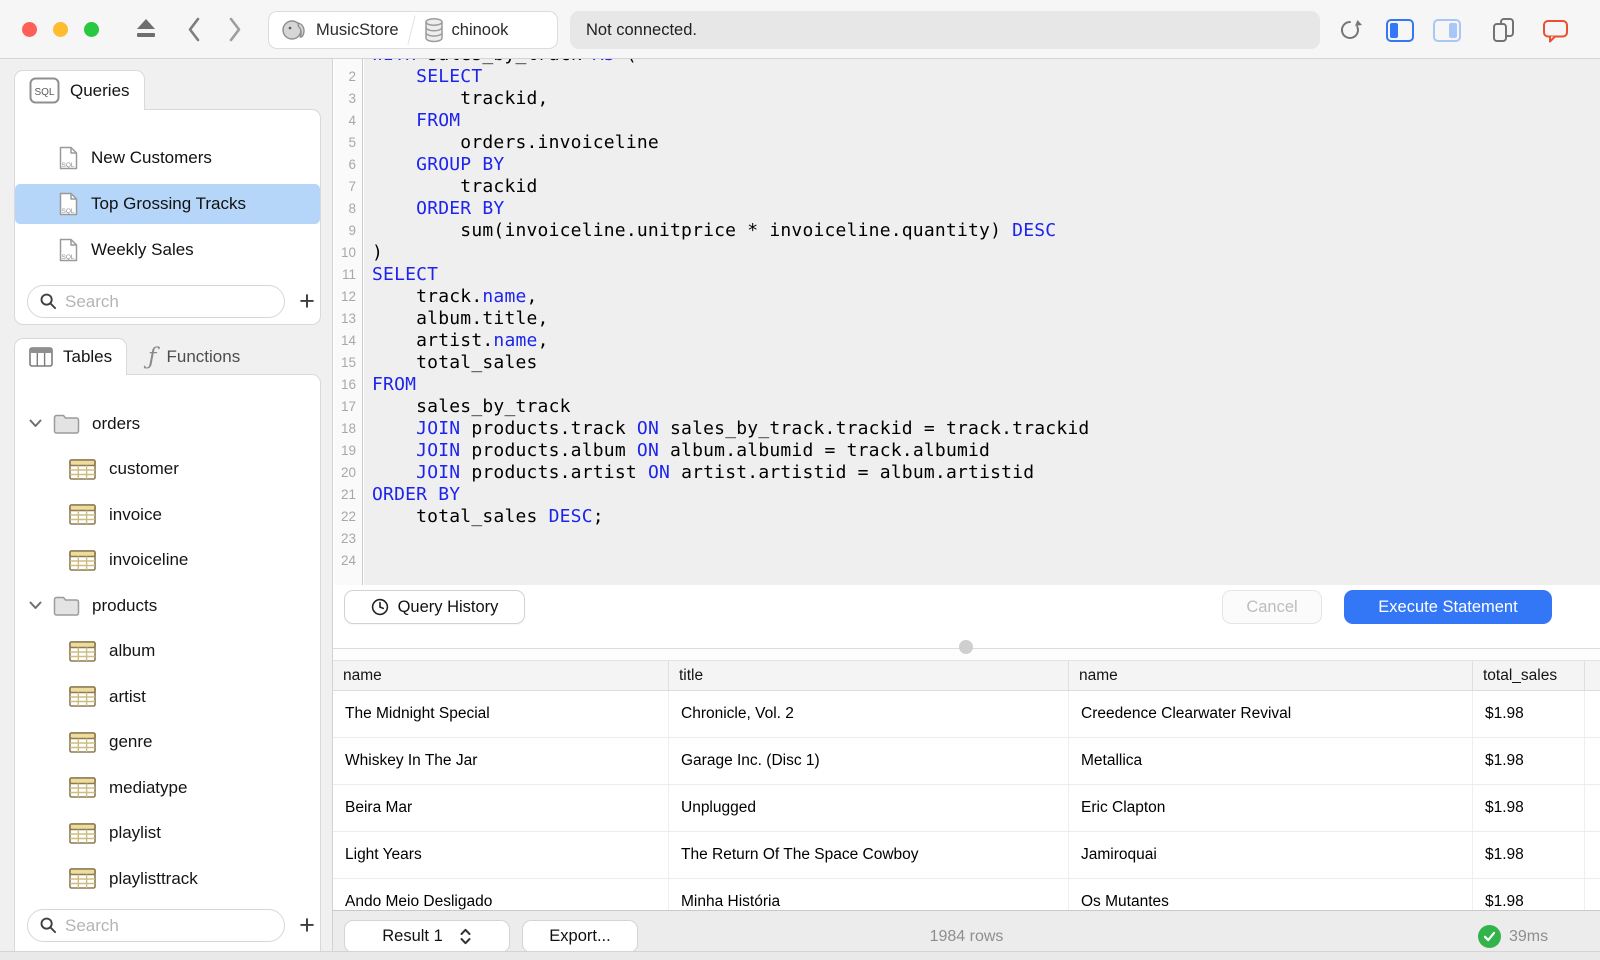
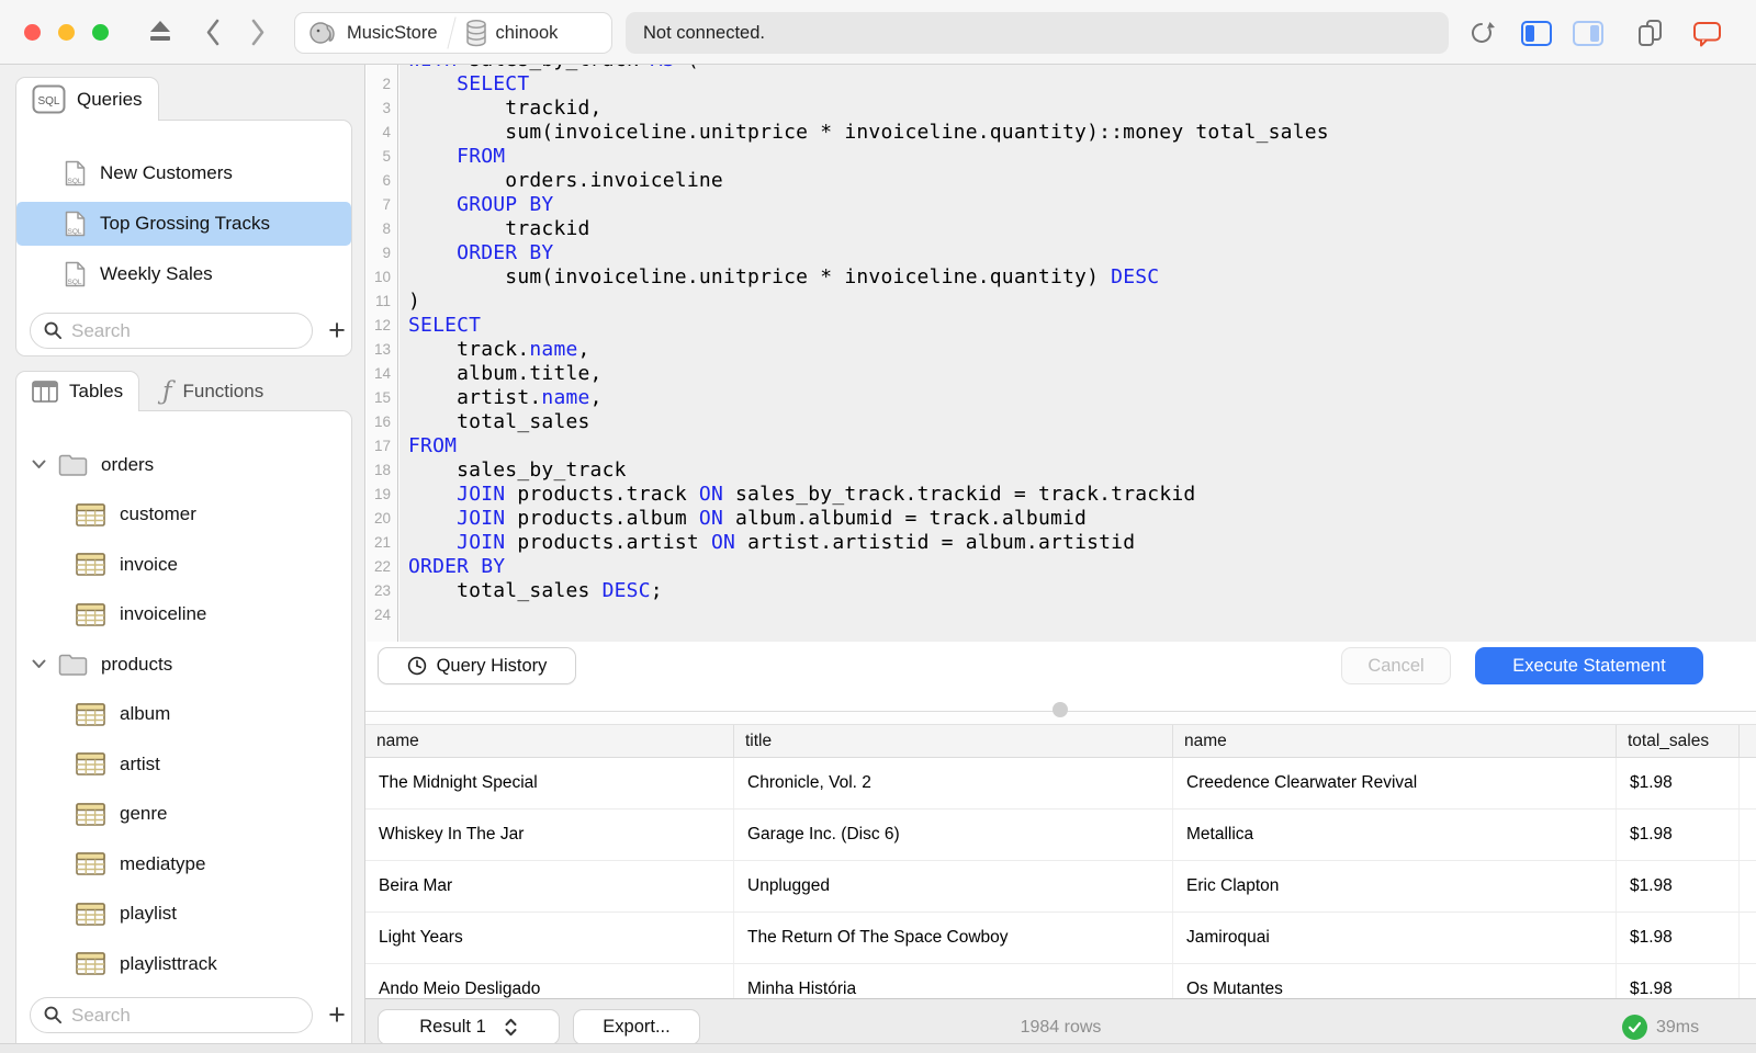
  MusicStore
  chinook
  Not connected.
  SQL
  Queries
  New Customers
  Top Grossing Tracks
  Weekly Sales
  Search
  +
  Tables
  ƒ
  Functions
  orders
  customer
  invoice
  invoiceline
  products
  album
  artist
  genre
  mediatype
  playlist
  playlisttrack
  Search
  +
  2
  3
  4
  5
  6
  7
  8
  9
  10
  11
  12
  13
  14
  15
  16
  17
  18
  19
  20
  21
  22
  23
  24
  SELECT
  trackid,
+ sum(invoiceline.unitprice * invoiceline.quantity)::money total_sales
  FROM
  orders.invoiceline
  GROUP BY
  trackid
  ORDER BY
  sum(invoiceline.unitprice * invoiceline.quantity) DESC
  )
  SELECT
  track.name,
  album.title,
  artist.name,
  total_sales
  FROM
  sales_by_track
  JOIN products.track ON sales_by_track.trackid = track.trackid
  JOIN products.album ON album.albumid = track.albumid
  JOIN products.artist ON artist.artistid = album.artistid
  ORDER BY
  total_sales DESC;
  Query History
  Cancel
  Execute Statement
  name
  title
  name
  total_sales
  The Midnight Special
  Chronicle, Vol. 2
  Creedence Clearwater Revival
  $1.98
  Whiskey In The Jar
- Garage Inc. (Disc 1)
+ Garage Inc. (Disc 6)
  Metallica
  $1.98
  Beira Mar
  Unplugged
  Eric Clapton
  $1.98
  Light Years
  The Return Of The Space Cowboy
  Jamiroquai
  $1.98
  Ando Meio Desligado
  Minha História
  Os Mutantes
  $1.98
  Result 1
  Export...
  1984 rows
  39ms
